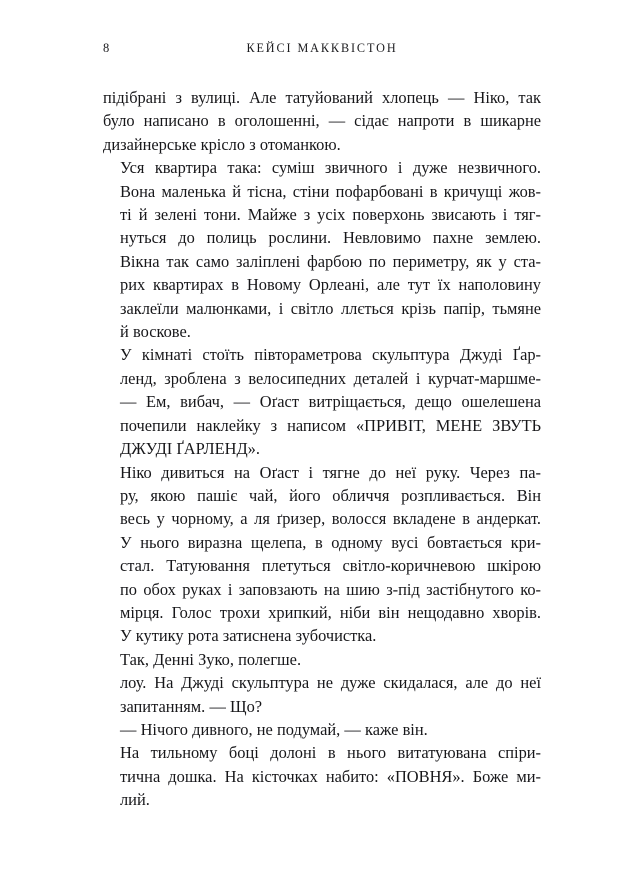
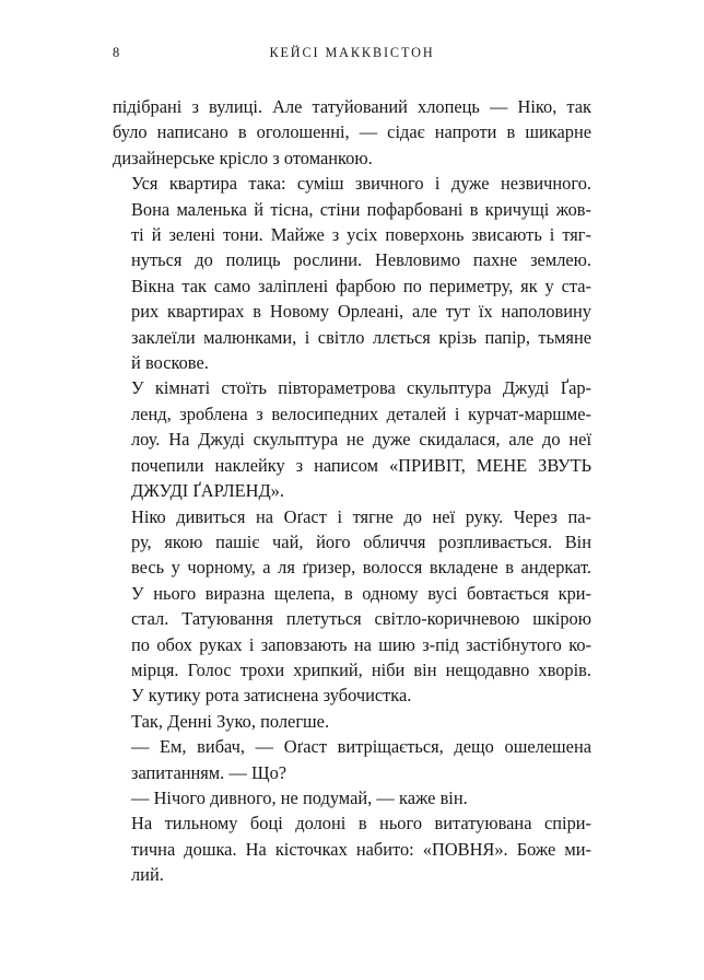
  8
  КЕЙСІ МАККВІСТОН
  підібрані з вулиці. Але татуйований хлопець — Ніко, так
  було написано в оголошенні, — сідає напроти в шикарне
  дизайнерське крісло з отоманкою.
  Уся квартира така: суміш звичного і дуже незвичного.
  Вона маленька й тісна, стіни пофарбовані в кричущі жов-
  ті й зелені тони. Майже з усіх поверхонь звисають і тяг-
  нуться до полиць рослини. Невловимо пахне землею.
  Вікна так само заліплені фарбою по периметру, як у ста-
  рих квартирах в Новому Орлеані, але тут їх наполовину
  заклеїли малюнками, і світло ллється крізь папір, тьмяне
  й воскове.
  У кімнаті стоїть півтораметрова скульптура Джуді Ґар-
  ленд, зроблена з велосипедних деталей і курчат-маршме-
- — Ем, вибач, — Оґаст витріщається, дещо ошелешена
+ лоу. На Джуді скульптура не дуже скидалася, але до неї
  почепили наклейку з написом «ПРИВІТ, МЕНЕ ЗВУТЬ
  ДЖУДІ ҐАРЛЕНД».
  Ніко дивиться на Оґаст і тягне до неї руку. Через па-
  ру, якою пашіє чай, його обличчя розпливається. Він
  весь у чорному, а ля ґризер, волосся вкладене в андеркат.
  У нього виразна щелепа, в одному вусі бовтається кри-
  стал. Татуювання плетуться світло-коричневою шкірою
  по обох руках і заповзають на шию з-під застібнутого ко-
  мірця. Голос трохи хрипкий, ніби він нещодавно хворів.
  У кутику рота затиснена зубочистка.
  Так, Денні Зуко, полегше.
- лоу. На Джуді скульптура не дуже скидалася, але до неї
+ — Ем, вибач, — Оґаст витріщається, дещо ошелешена
  запитанням. — Що?
  — Нічого дивного, не подумай, — каже він.
  На тильному боці долоні в нього витатуювана спіри-
  тична дошка. На кісточках набито: «ПОВНЯ». Боже ми-
  лий.
